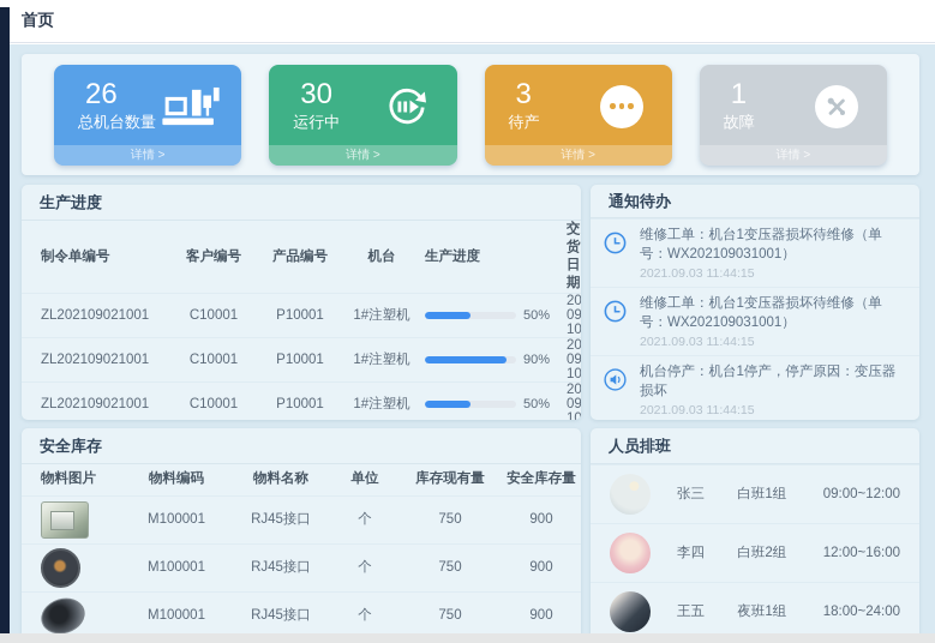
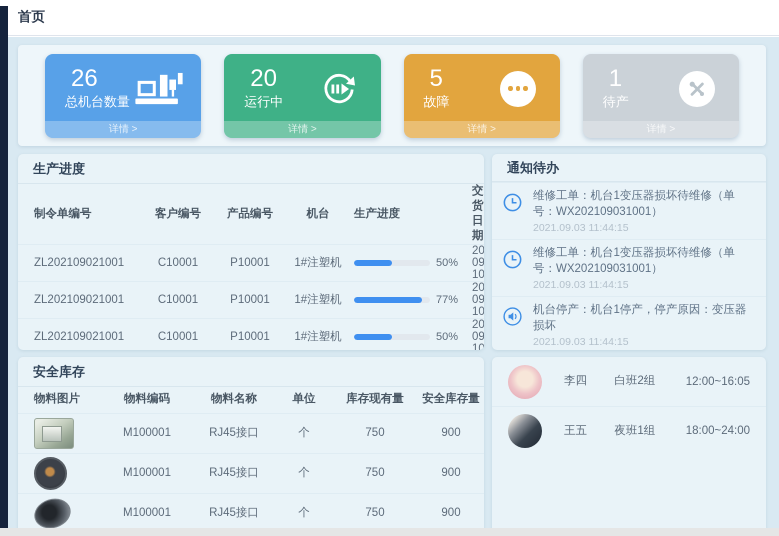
  首页
  26
  总机台数量
  详情 >
- 30
+ 20
  运行中
  详情 >
- 3
+ 5
- 待产
+ 故障
  详情 >
  1
- 故障
+ 待产
  详情 >
  生产进度
  制令单编号	客户编号	产品编号	机台	生产进度	交货日期
  ZL202109021001	C10001	P10001	1#注塑机	50%	200910
- ZL202109021001	C10001	P10001	1#注塑机	90%	200910
+ ZL202109021001	C10001	P10001	1#注塑机	77%	200910
  ZL202109021001	C10001	P10001	1#注塑机	50%	200910
  通知待办
  维修工单：机台1变压器损坏待维修（单号：WX202109031001）
  2021.09.03 11:44:15
  维修工单：机台1变压器损坏待维修（单号：WX202109031001）
  2021.09.03 11:44:15
  机台停产：机台1停产，停产原因：变压器损坏
  2021.09.03 11:44:15
  安全库存
  物料图片	物料编码	物料名称	单位	库存现有量	安全库存量
  	M100001	RJ45接口	个	750	900
  	M100001	RJ45接口	个	750	900
  	M100001	RJ45接口	个	750	900
- 人员排班
- 张三
- 白班1组
- 09:00~12:00
  李四
  白班2组
- 12:00~16:00
+ 12:00~16:05
  王五
  夜班1组
  18:00~24:00
